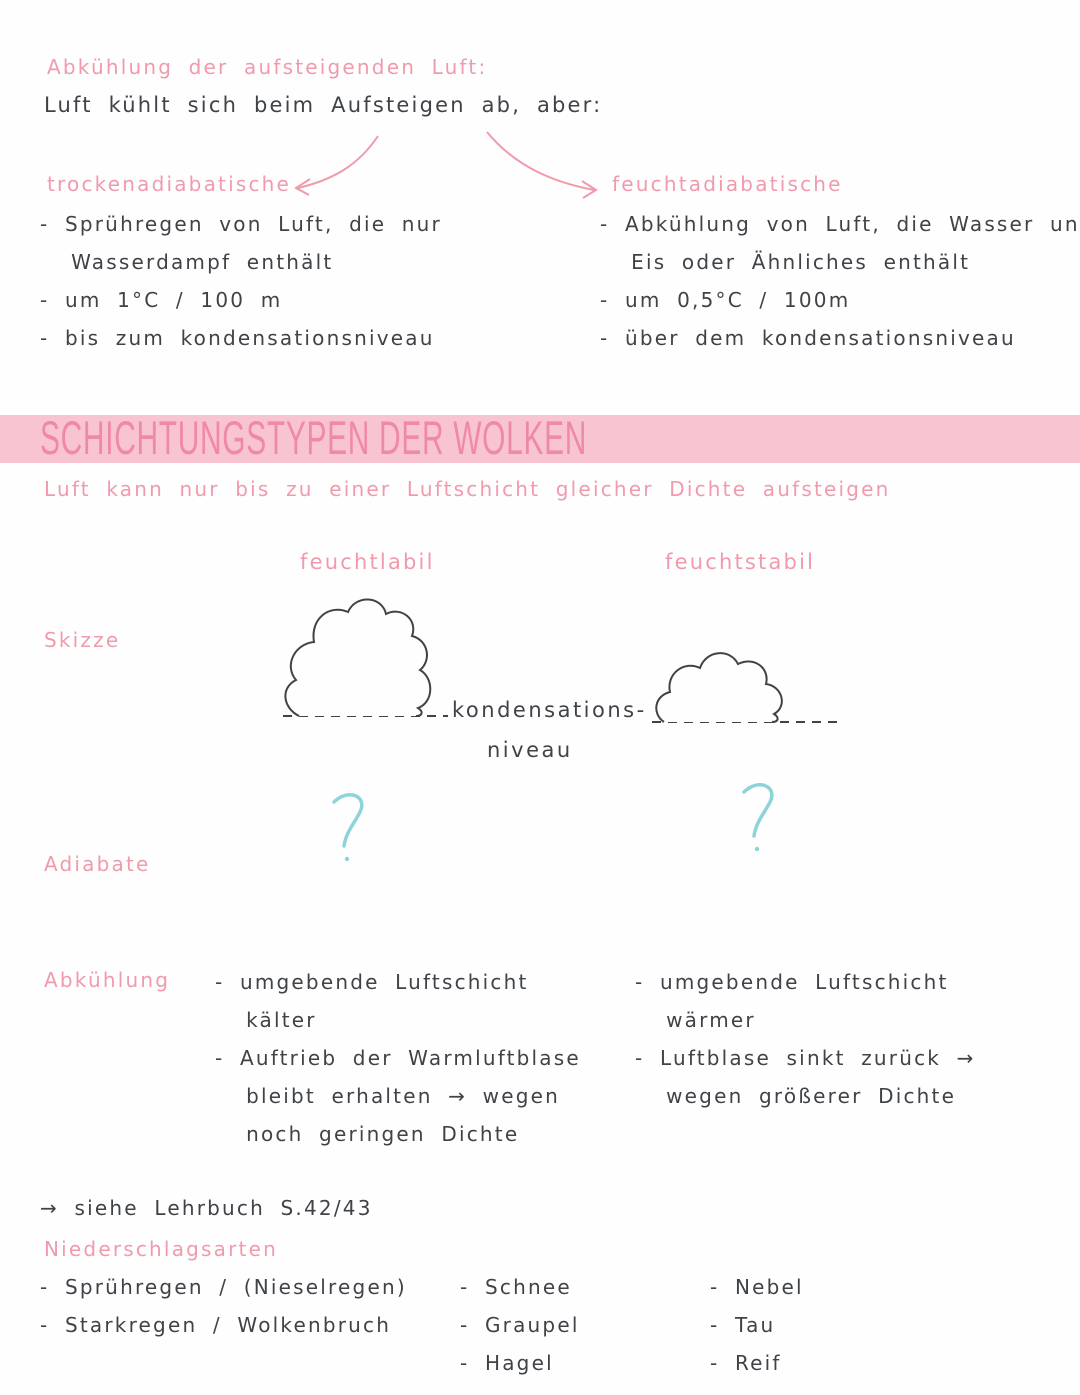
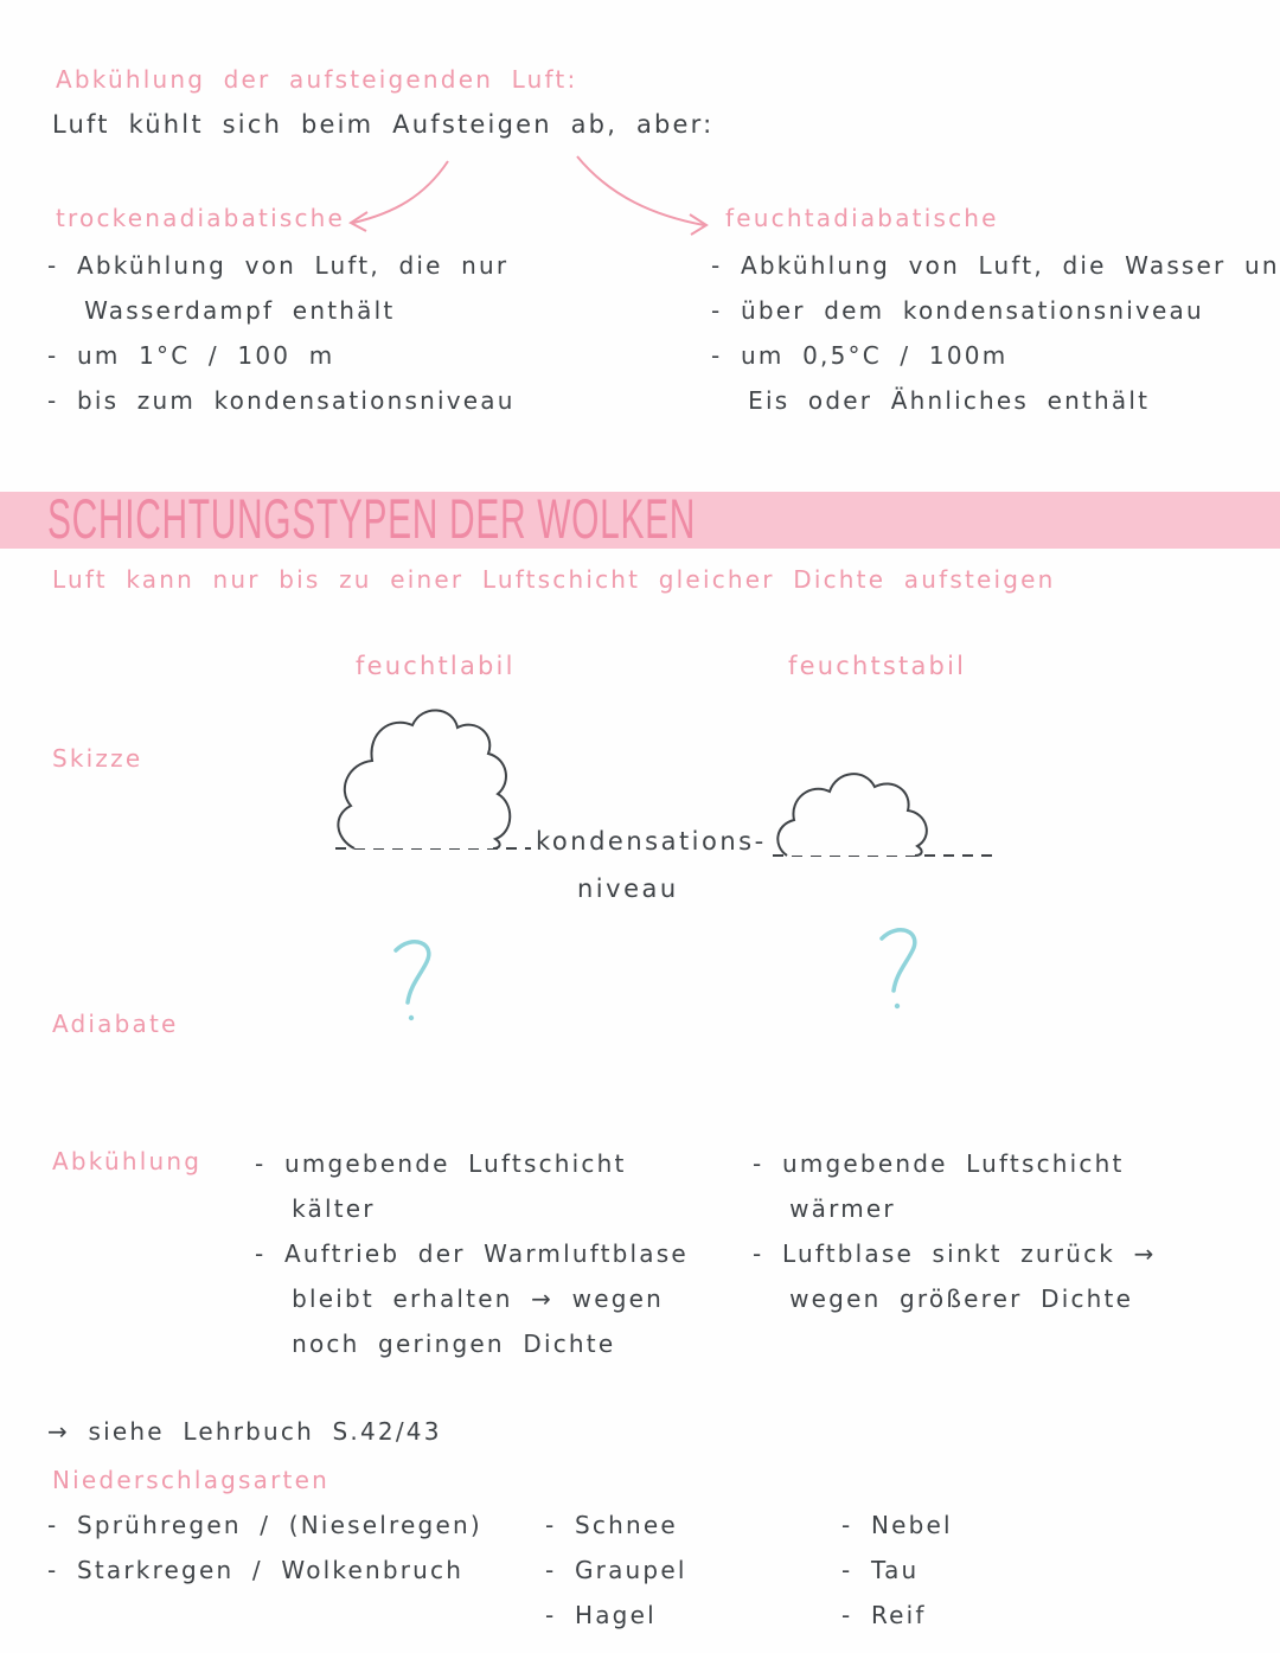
  Abkühlung der aufsteigenden Luft:
  Luft kühlt sich beim Aufsteigen ab, aber:
  trockenadiabatische
- - Sprühregen von Luft, die nur
+ - Abkühlung von Luft, die nur
  Wasserdampf enthält
  - um 1°C / 100 m
  - bis zum kondensationsniveau
  feuchtadiabatische
  - Abkühlung von Luft, die Wasser un
- Eis oder Ähnliches enthält
+ - über dem kondensationsniveau
  - um 0,5°C / 100m
- - über dem kondensationsniveau
+ Eis oder Ähnliches enthält
  SCHICHTUNGSTYPEN DER WOLKEN
  Luft kann nur bis zu einer Luftschicht gleicher Dichte aufsteigen
  feuchtlabil
  feuchtstabil
  Skizze
  kondensations-
  niveau
  Adiabate
  Abkühlung
  - umgebende Luftschicht
  kälter
  - Auftrieb der Warmluftblase
  bleibt erhalten → wegen
  noch geringen Dichte
  - umgebende Luftschicht
  wärmer
  - Luftblase sinkt zurück →
  wegen größerer Dichte
  → siehe Lehrbuch S.42/43
  Niederschlagsarten
  - Sprühregen / (Nieselregen)
  - Starkregen / Wolkenbruch
  - Schnee
  - Graupel
  - Hagel
  - Nebel
  - Tau
  - Reif
